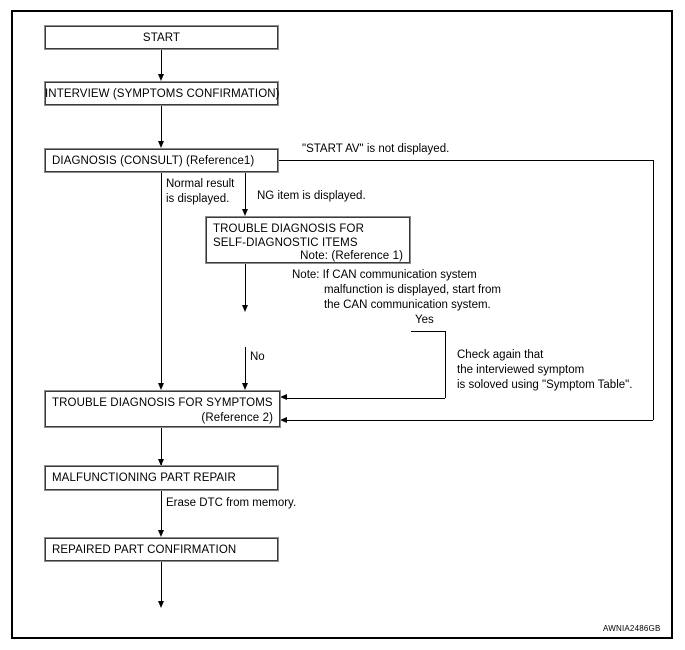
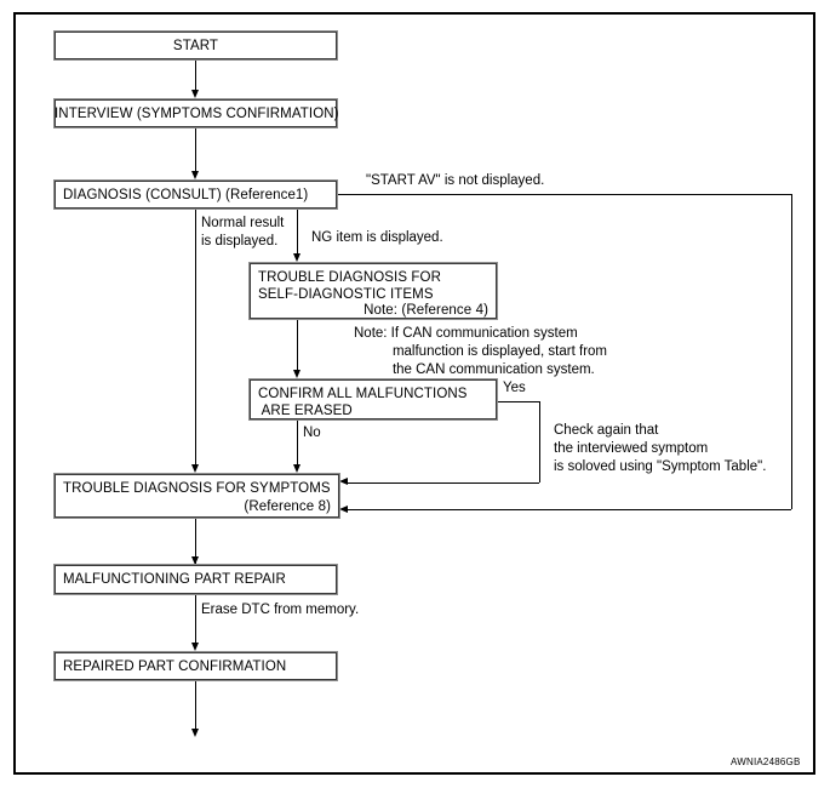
  START
  INTERVIEW (SYMPTOMS CONFIRMATION)
  DIAGNOSIS (CONSULT) (Reference1)
  "START AV" is not displayed.
  Normal result
  is displayed.
  NG item is displayed.
  TROUBLE DIAGNOSIS FOR
  SELF-DIAGNOSTIC ITEMS
- Note: (Reference 1)
+ Note: (Reference 4)
  Note: If CAN communication system
  malfunction is displayed, start from
  the CAN communication system.
+ CONFIRM ALL MALFUNCTIONS
+ ARE ERASED
  Yes
  Check again that
  the interviewed symptom
  is soloved using "Symptom Table".
  No
  TROUBLE DIAGNOSIS FOR SYMPTOMS
- (Reference 2)
+ (Reference 8)
  MALFUNCTIONING PART REPAIR
  Erase DTC from memory.
  REPAIRED PART CONFIRMATION
  AWNIA2486GB
